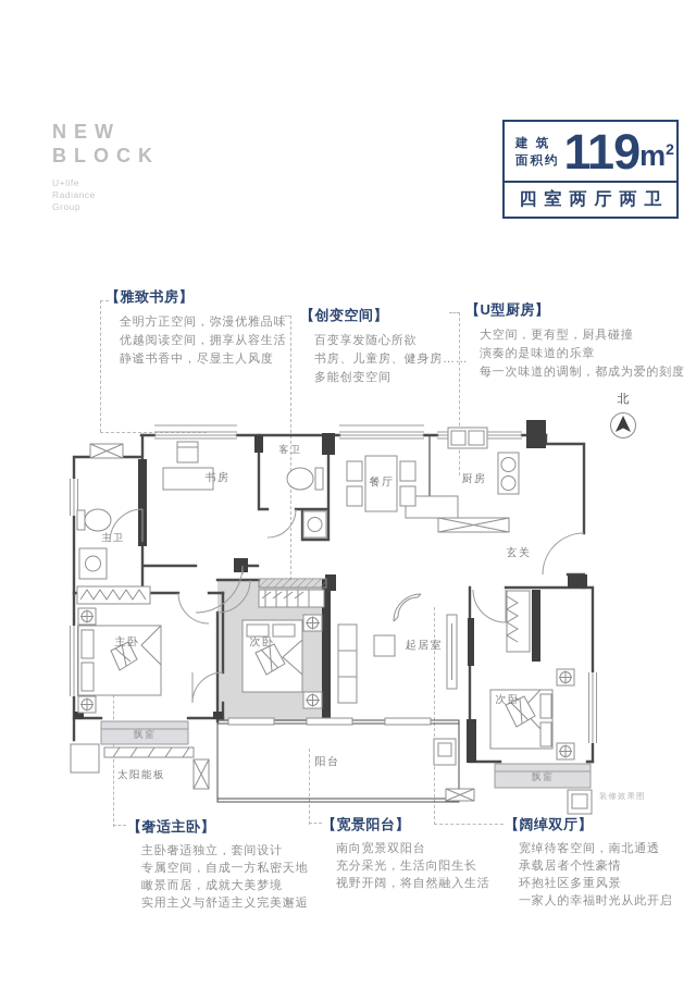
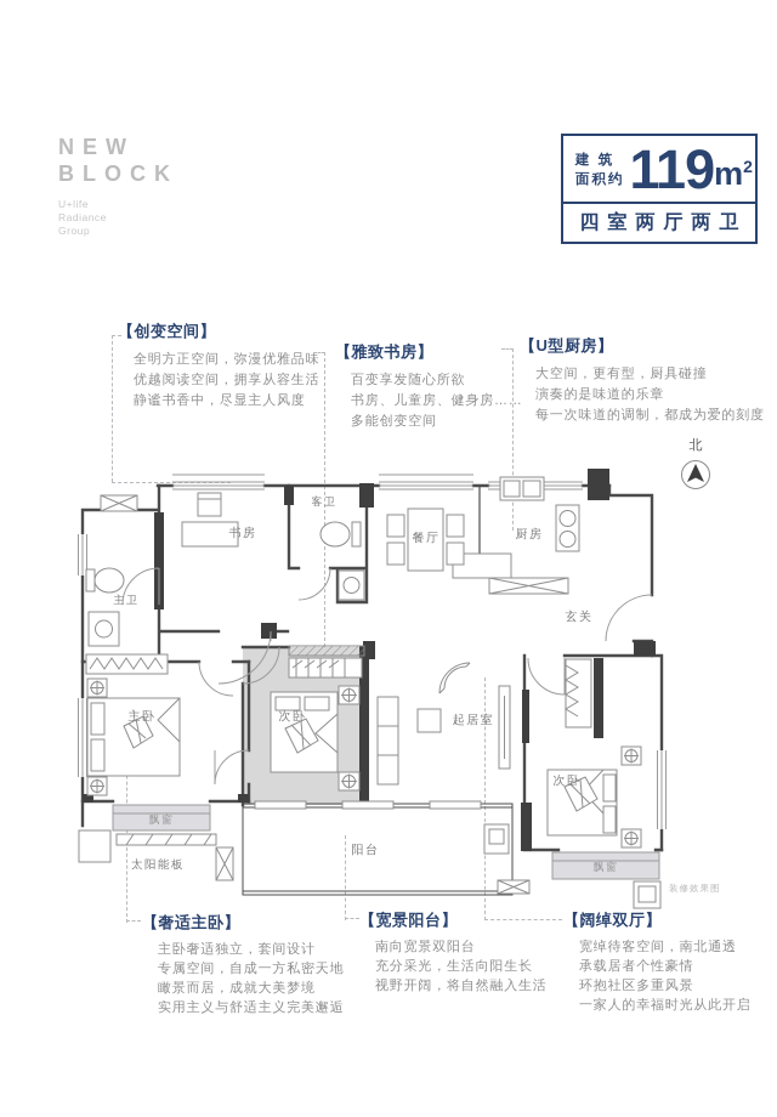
  NEW
  BLOCK
  U+life
  Radiance
  Group
  建 筑
  面积约
  119
  m2
  四室两厅两卫
- 【雅致书房】
+ 【创变空间】
  全明方正空间，弥漫优雅品味
  优越阅读空间，拥享从容生活
  静谧书香中，尽显主人风度
- 【创变空间】
+ 【雅致书房】
  百变享发随心所欲
  书房、儿童房、健身房……
  多能创变空间
  【U型厨房】
  大空间，更有型，厨具碰撞
  演奏的是味道的乐章
  每一次味道的调制，都成为爱的刻度
  【奢适主卧】
  主卧奢适独立，套间设计
  专属空间，自成一方私密天地
  瞰景而居，成就大美梦境
  实用主义与舒适主义完美邂逅
  【宽景阳台】
  南向宽景双阳台
  充分采光，生活向阳生长
  视野开阔，将自然融入生活
  【阔绰双厅】
  宽绰待客空间，南北通透
  承载居者个性豪情
  环抱社区多重风景
  一家人的幸福时光从此开启
  北
  书房
  客卫
  餐厅
  厨房
  主卫
  玄关
  主卧
  次卧
  起居室
  次卧
  飘窗
  飘窗
  阳台
  太阳能板
  装修效果图
